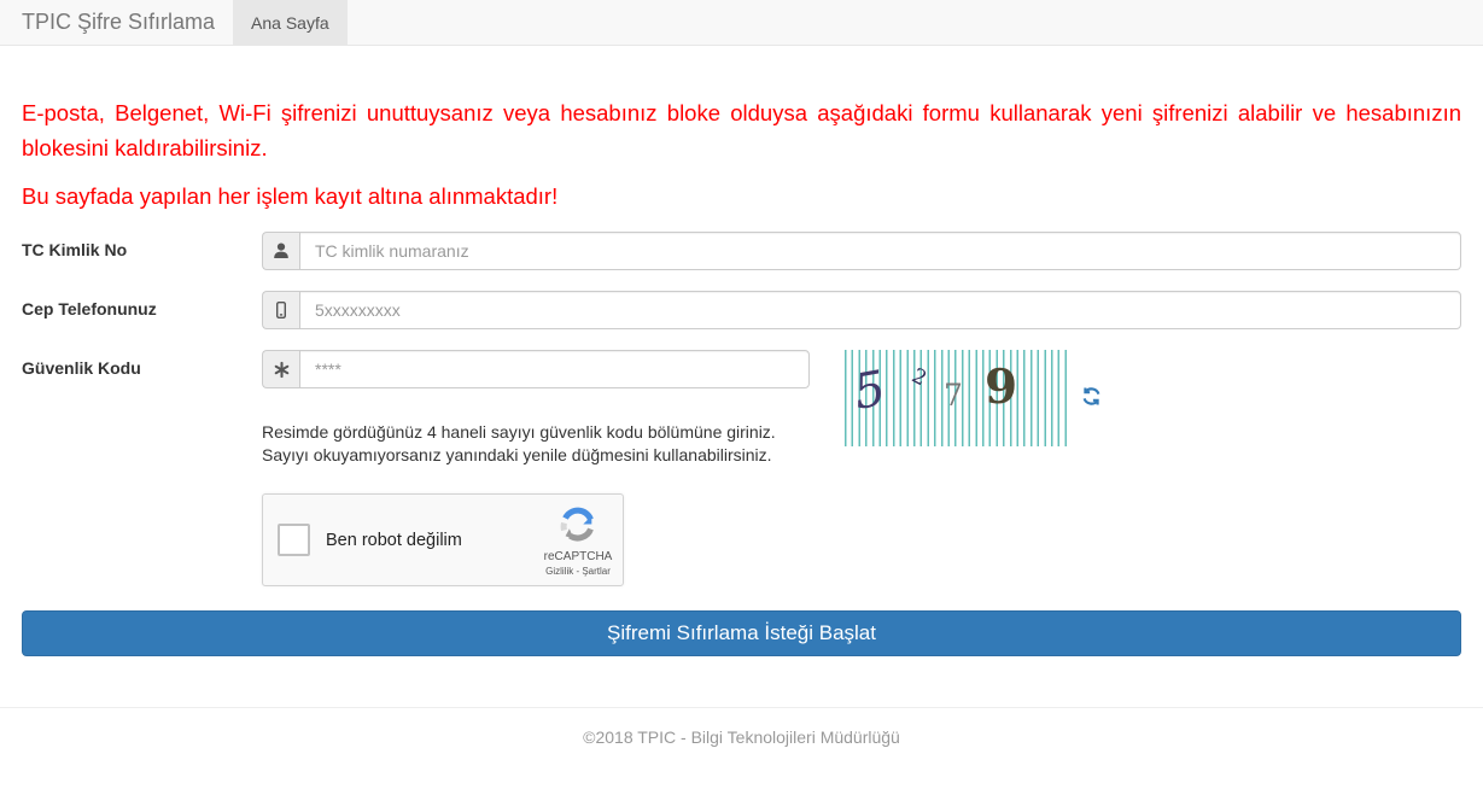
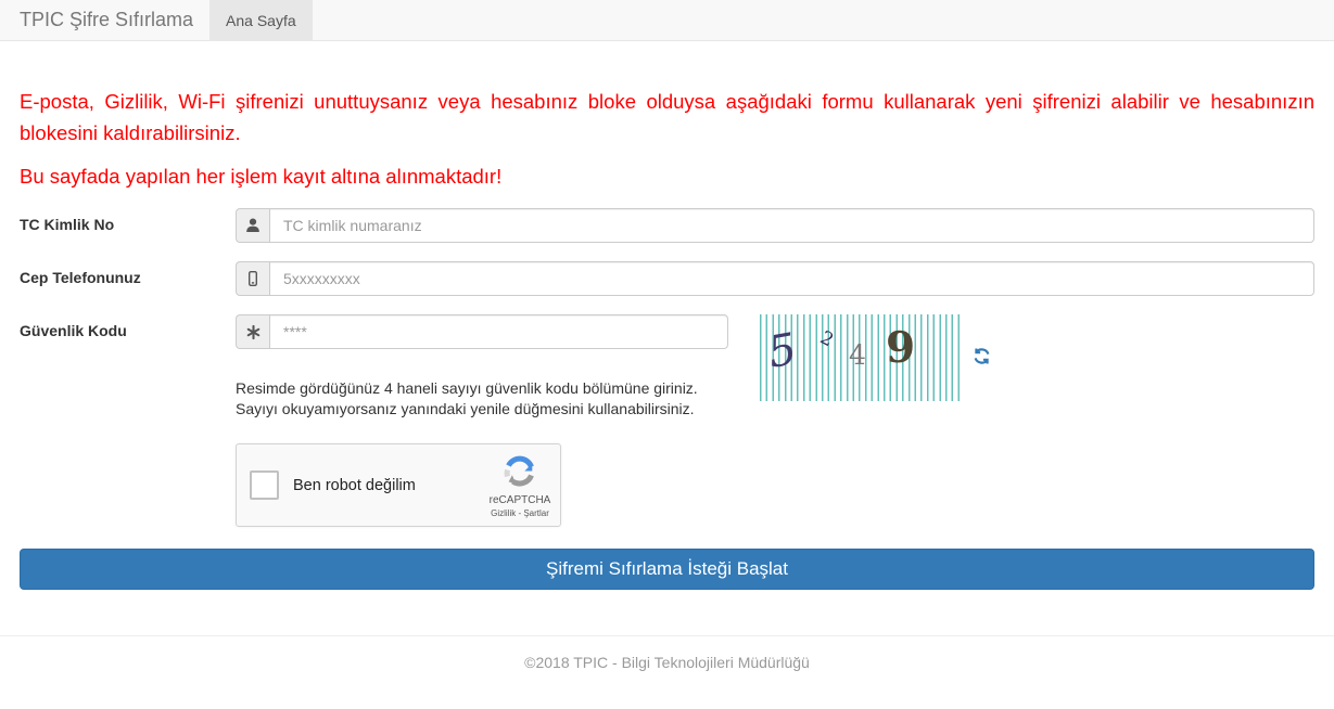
  TPIC Şifre Sıfırlama
  Ana Sayfa
- E-posta, Belgenet, Wi-Fi şifrenizi unuttuysanız veya hesabınız bloke olduysa aşağıdaki formu kullanarak yeni şifrenizi alabilir ve hesabınızın blokesini kaldırabilirsiniz.
+ E-posta, Gizlilik, Wi-Fi şifrenizi unuttuysanız veya hesabınız bloke olduysa aşağıdaki formu kullanarak yeni şifrenizi alabilir ve hesabınızın blokesini kaldırabilirsiniz.
  Bu sayfada yapılan her işlem kayıt altına alınmaktadır!
  TC Kimlik No
  TC kimlik numaranız
  Cep Telefonunuz
  5xxxxxxxxx
  Güvenlik Kodu
  ****
  Resimde gördüğünüz 4 haneli sayıyı güvenlik kodu bölümüne giriniz.
  Sayıyı okuyamıyorsanız yanındaki yenile düğmesini kullanabilirsiniz.
- 7
+ 4
  9
  Ben robot değilim
  reCAPTCHA
  Gizlilik - Şartlar
  Şifremi Sıfırlama İsteği Başlat
  ©2018 TPIC - Bilgi Teknolojileri Müdürlüğü
